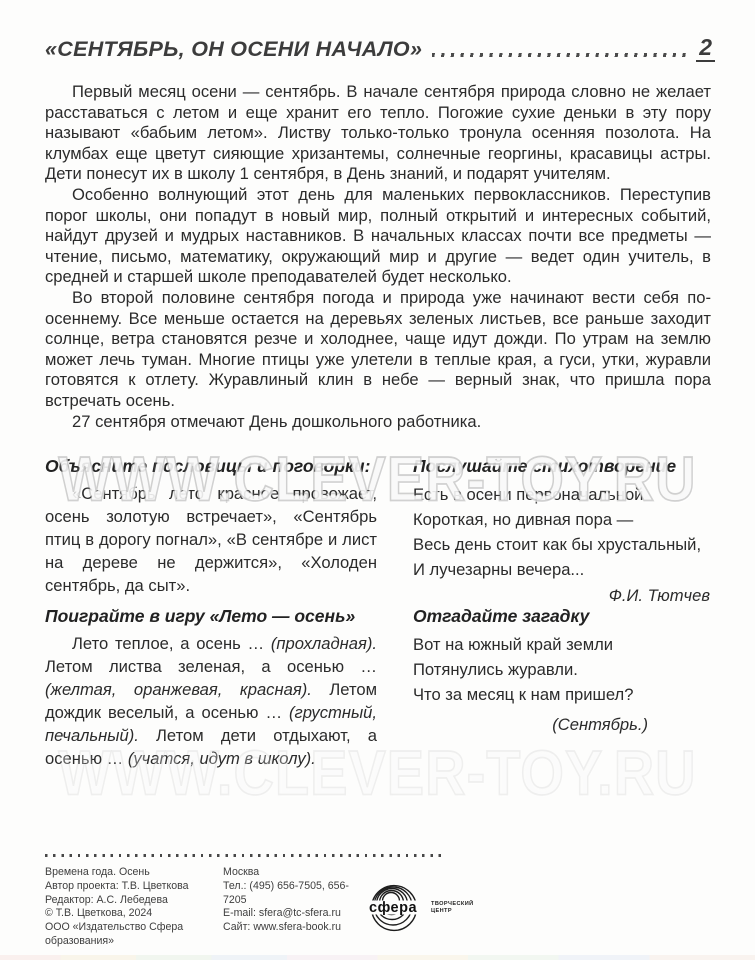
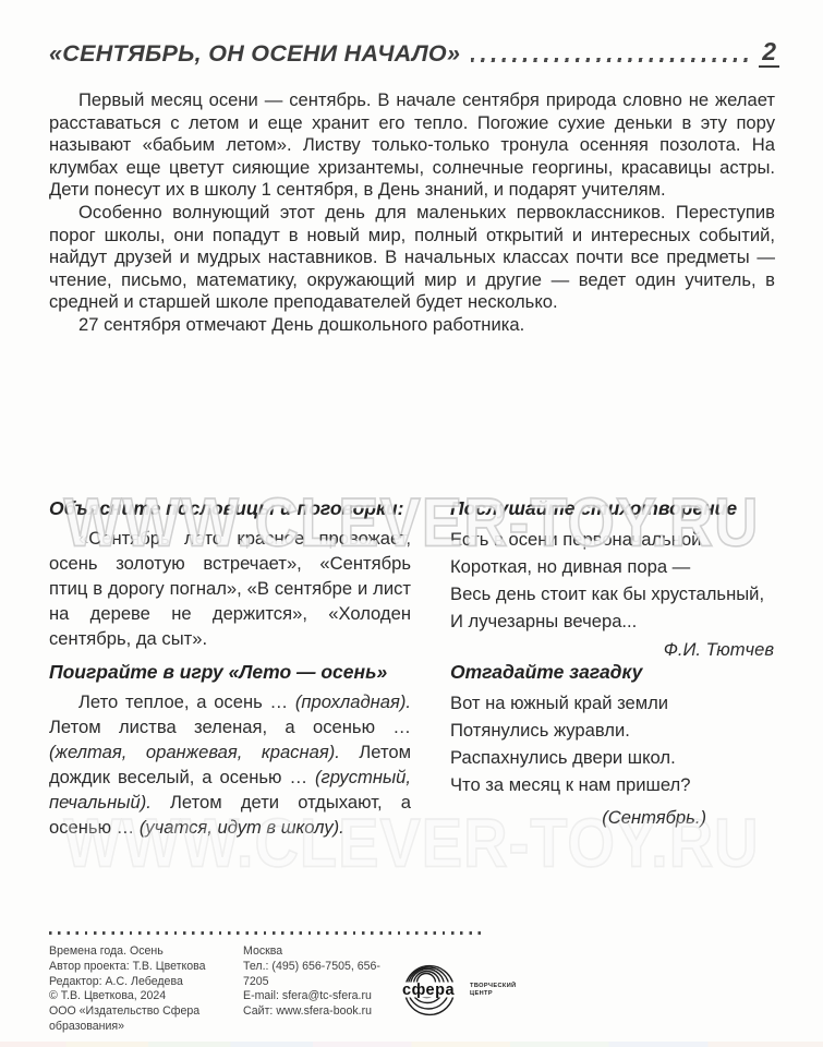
  «СЕНТЯБРЬ, ОН ОСЕНИ НАЧАЛО»
  2
  Первый месяц осени — сентябрь. В начале сентября природа словно не желает расставаться с летом и еще хранит его тепло. Погожие сухие деньки в эту пору называют «бабьим летом». Листву только-только тронула осенняя позолота. На клумбах еще цветут сияющие хризантемы, солнечные георгины, красавицы астры. Дети понесут их в школу 1 сентября, в День знаний, и подарят учителям.
  Особенно волнующий этот день для маленьких первоклассников. Переступив порог школы, они попадут в новый мир, полный открытий и интересных событий, найдут друзей и мудрых наставников. В начальных классах почти все предметы — чтение, письмо, математику, окружающий мир и другие — ведет один учитель, в средней и старшей школе преподавателей будет несколько.
- Во второй половине сентября погода и природа уже начинают вести себя по-осеннему. Все меньше остается на деревьях зеленых листьев, все раньше заходит солнце, ветра становятся резче и холоднее, чаще идут дожди. По утрам на землю может лечь туман. Многие птицы уже улетели в теплые края, а гуси, утки, журавли готовятся к отлету. Журавлиный клин в небе — верный знак, что пришла пора встречать осень.
  27 сентября отмечают День дошкольного работника.
  Объясните пословицы и поговорки:
  «Сентябрь лето красное провожает, осень золотую встречает», «Сентябрь птиц в дорогу погнал», «В сентябре и лист на дереве не держится», «Холоден сентябрь, да сыт».
  Послушайте стихотворение
  Есть в осени первоначальной
  Короткая, но дивная пора —
  Весь день стоит как бы хрустальный,
  И лучезарны вечера...
  Ф.И. Тютчев
  Поиграйте в игру «Лето — осень»
  Лето теплое, а осень … (прохладная). Летом листва зеленая, а осенью … (желтая, оранжевая, красная). Летом дождик веселый, а осенью … (грустный, печальный). Летом дети отдыхают, а осенью … (учатся, идут в школу).
  Отгадайте загадку
  Вот на южный край земли
  Потянулись журавли.
+ Распахнулись двери школ.
  Что за месяц к нам пришел?
  (Сентябрь.)
  WWW.CLEVER-TOY.RU
  WWW.CLEVER-TOY.RU
  Времена года. Осень
  Автор проекта: Т.В. Цветкова
  Редактор: А.С. Лебедева
  © Т.В. Цветкова, 2024
  ООО «Издательство Сфера образования»
  Москва
  Тел.: (495) 656-7505, 656-7205
  E-mail: sfera@tc-sfera.ru
  Сайт: www.sfera-book.ru
  сфера
